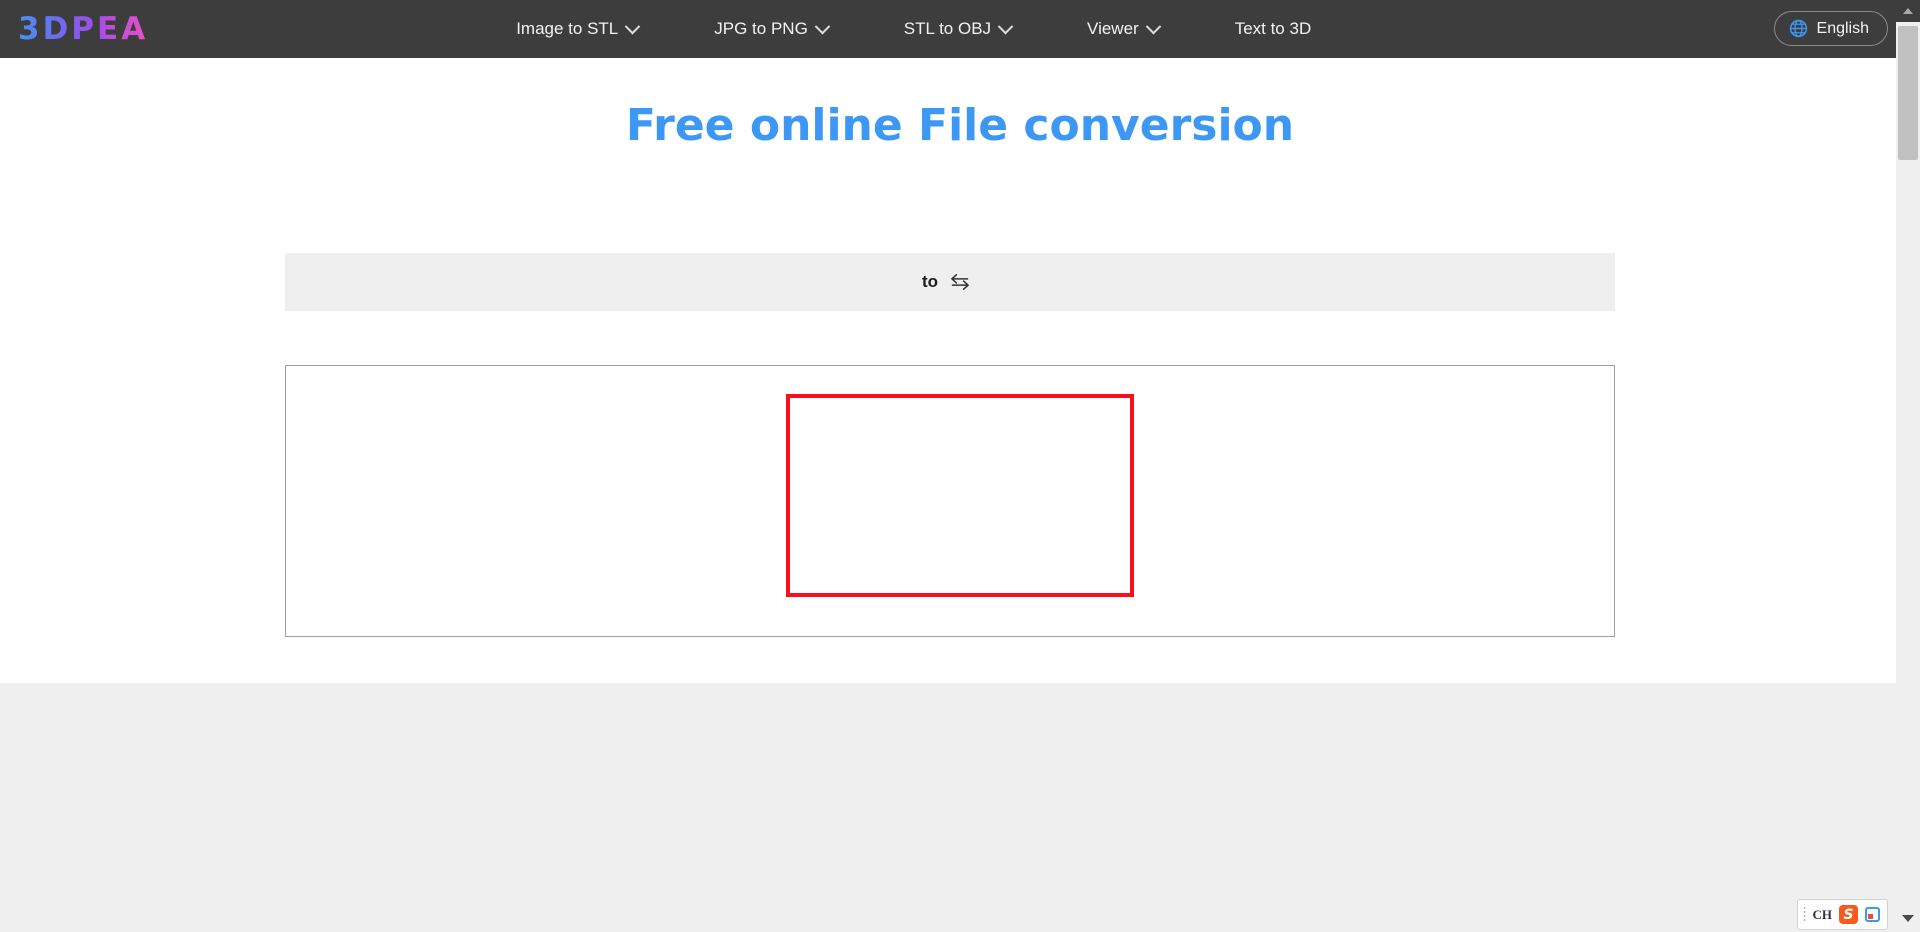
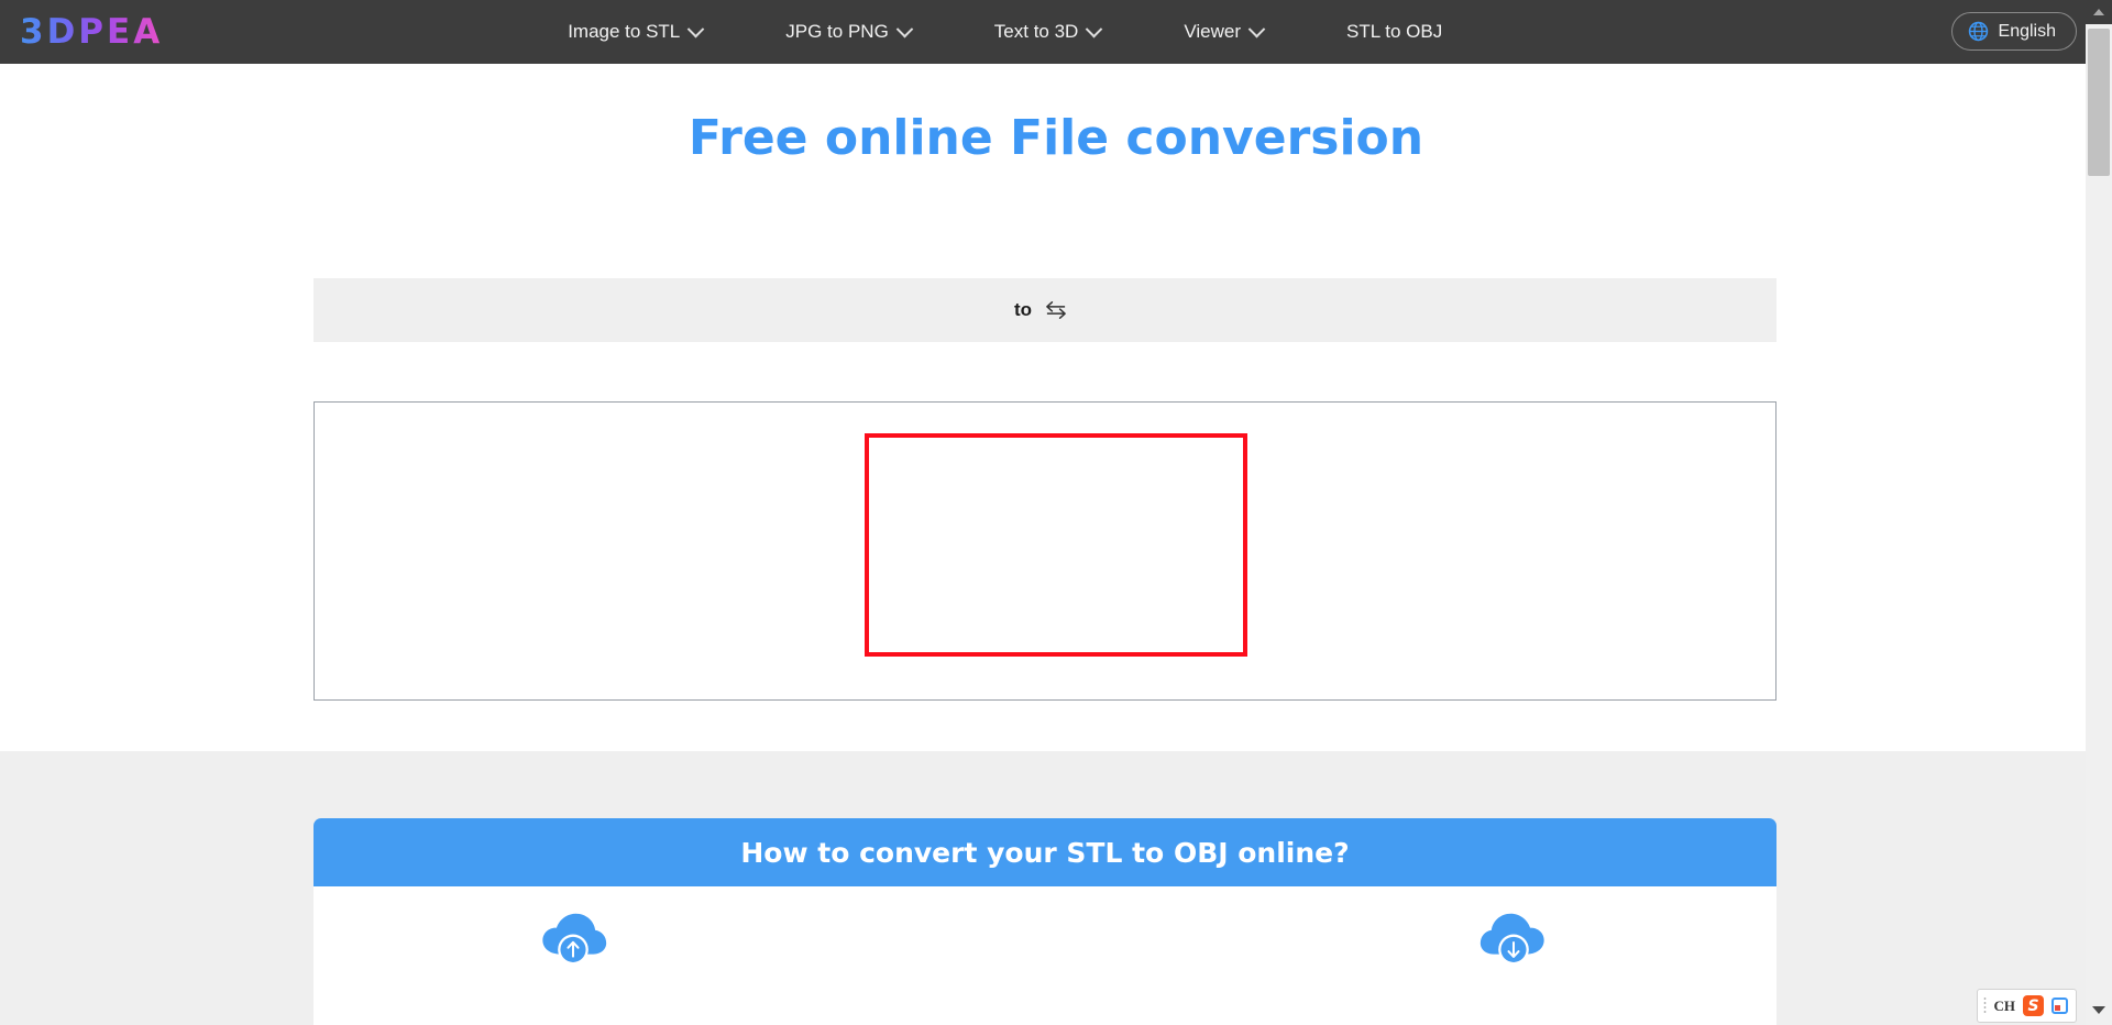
  3DPEA
  Image to STL
  JPG to PNG
- STL to OBJ
+ Text to 3D
  Viewer
- Text to 3D
+ STL to OBJ
  English
  Free online File conversion
  to
+ How to convert your STL to OBJ online?
  CH
  S
